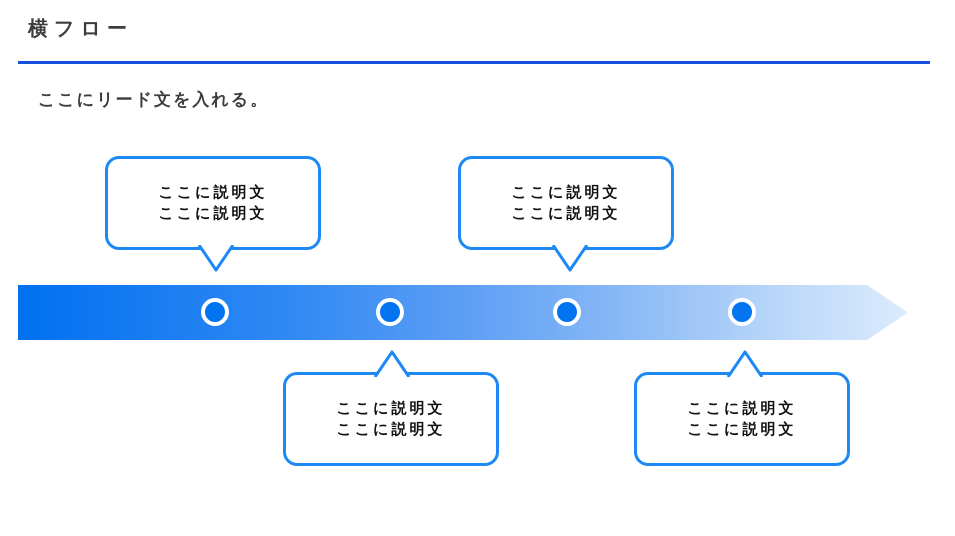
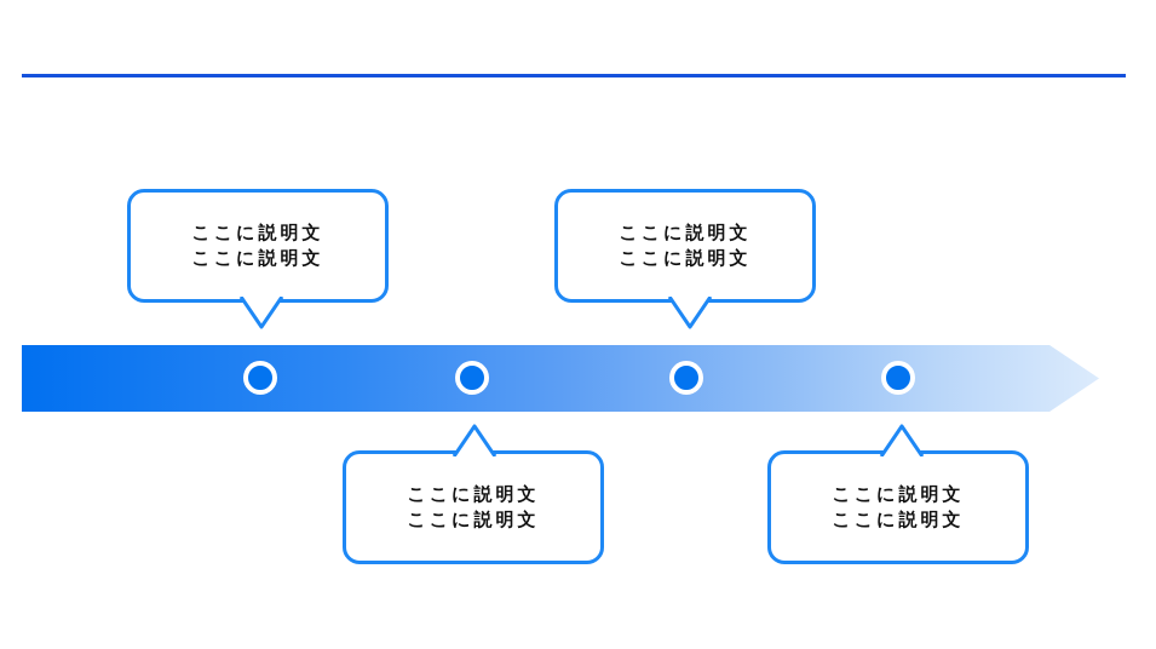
- 横フロー
- ここにリード文を入れる。
  ここに説明文
  ここに説明文
  ここに説明文
  ここに説明文
  ここに説明文
  ここに説明文
  ここに説明文
  ここに説明文
